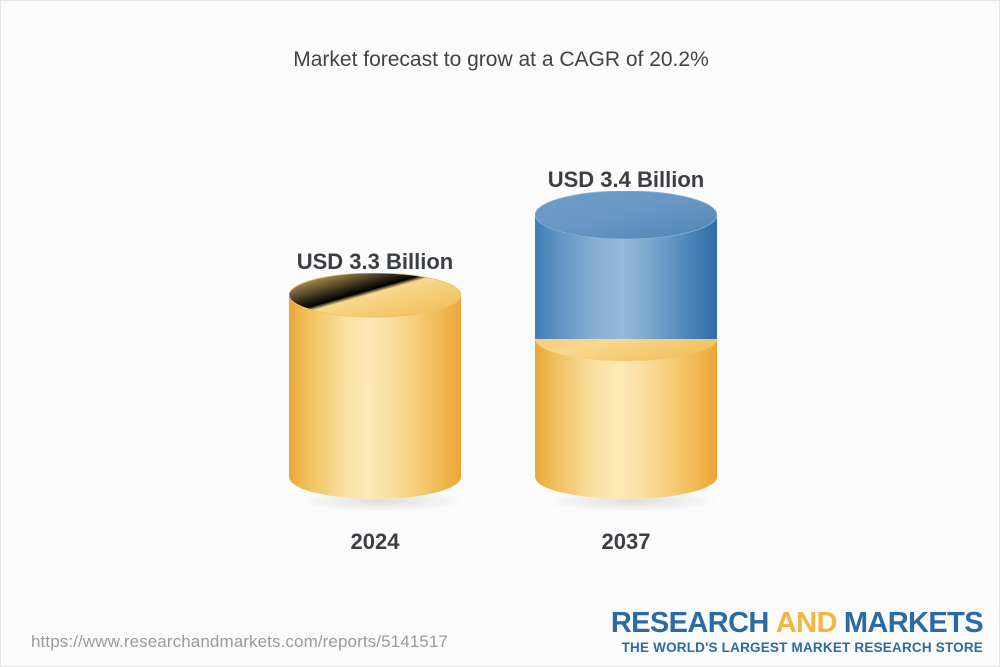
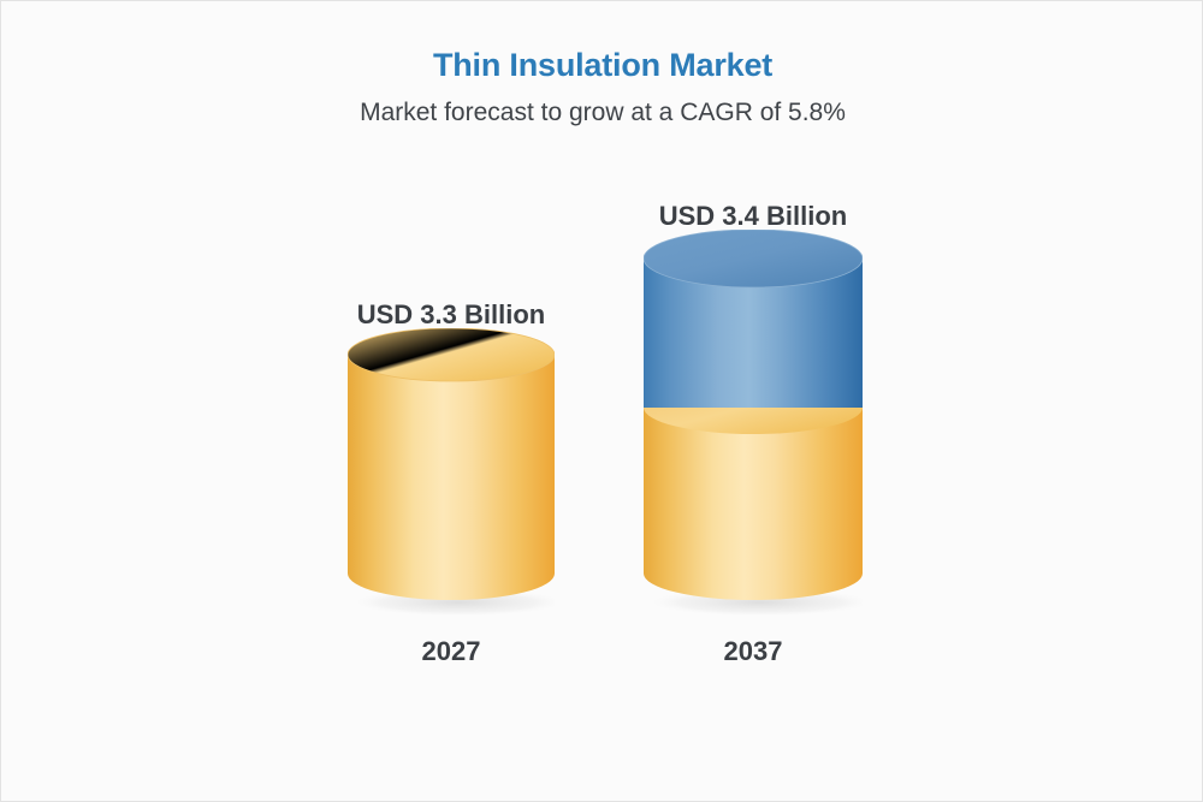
+ Thin Insulation Market
- Market forecast to grow at a CAGR of 20.2%
+ Market forecast to grow at a CAGR of 5.8%
  USD 3.3 Billion
- 2024
+ 2027
  USD 3.4 Billion
  2037
- https://www.researchandmarkets.com/reports/5141517
- RESEARCH AND MARKETS
- THE WORLD'S LARGEST MARKET RESEARCH STORE
